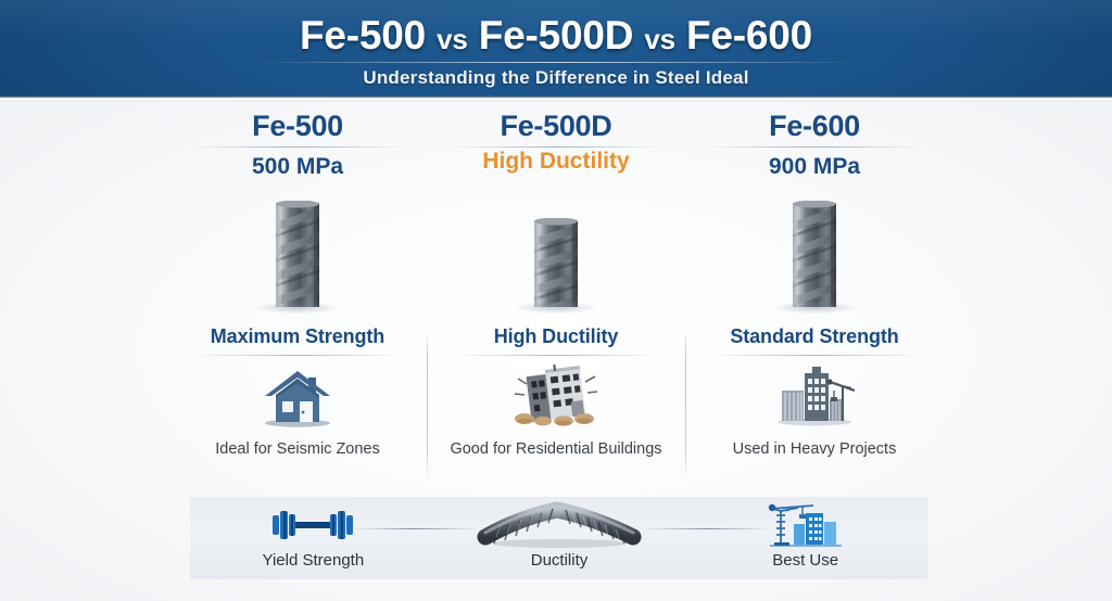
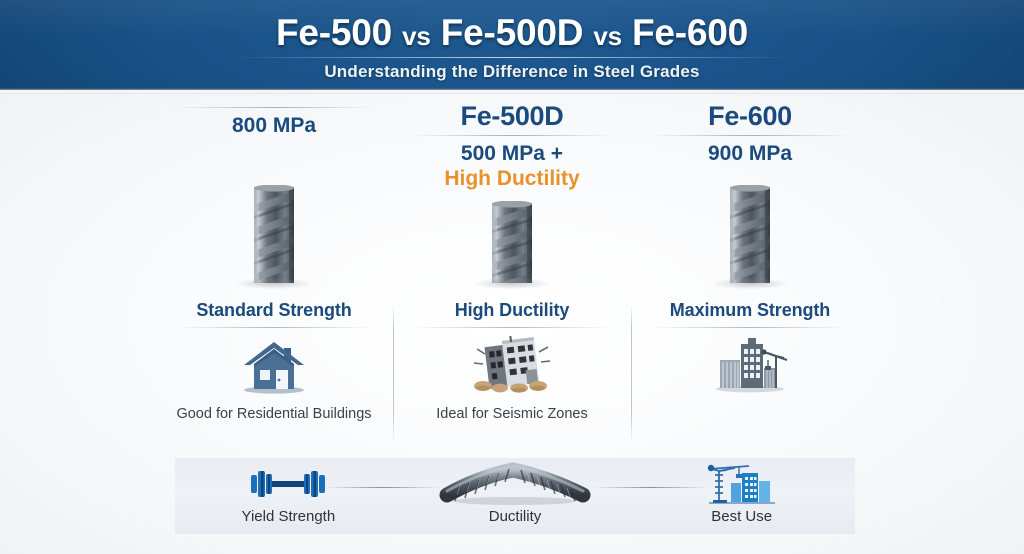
  Fe-500 vs Fe-500D vs Fe-600
- Understanding the Difference in Steel Ideal
+ Understanding the Difference in Steel Grades
- Fe-500
- 500 MPa
+ 800 MPa
  Fe-500D
+ 500 MPa +
  High Ductility
  Fe-600
  900 MPa
- Maximum Strength
+ Standard Strength
- Ideal for Seismic Zones
+ Good for Residential Buildings
  High Ductility
- Good for Residential Buildings
+ Ideal for Seismic Zones
- Standard Strength
+ Maximum Strength
- Used in Heavy Projects
  Yield Strength
  Ductility
  Best Use
